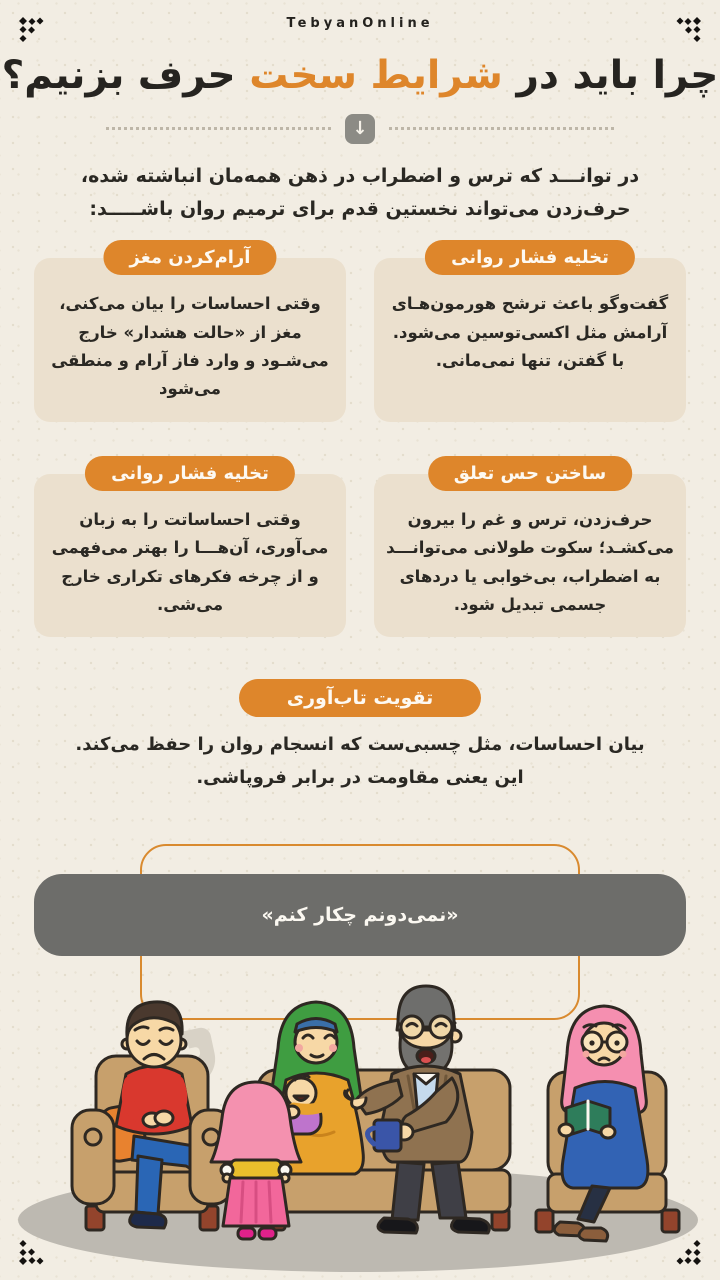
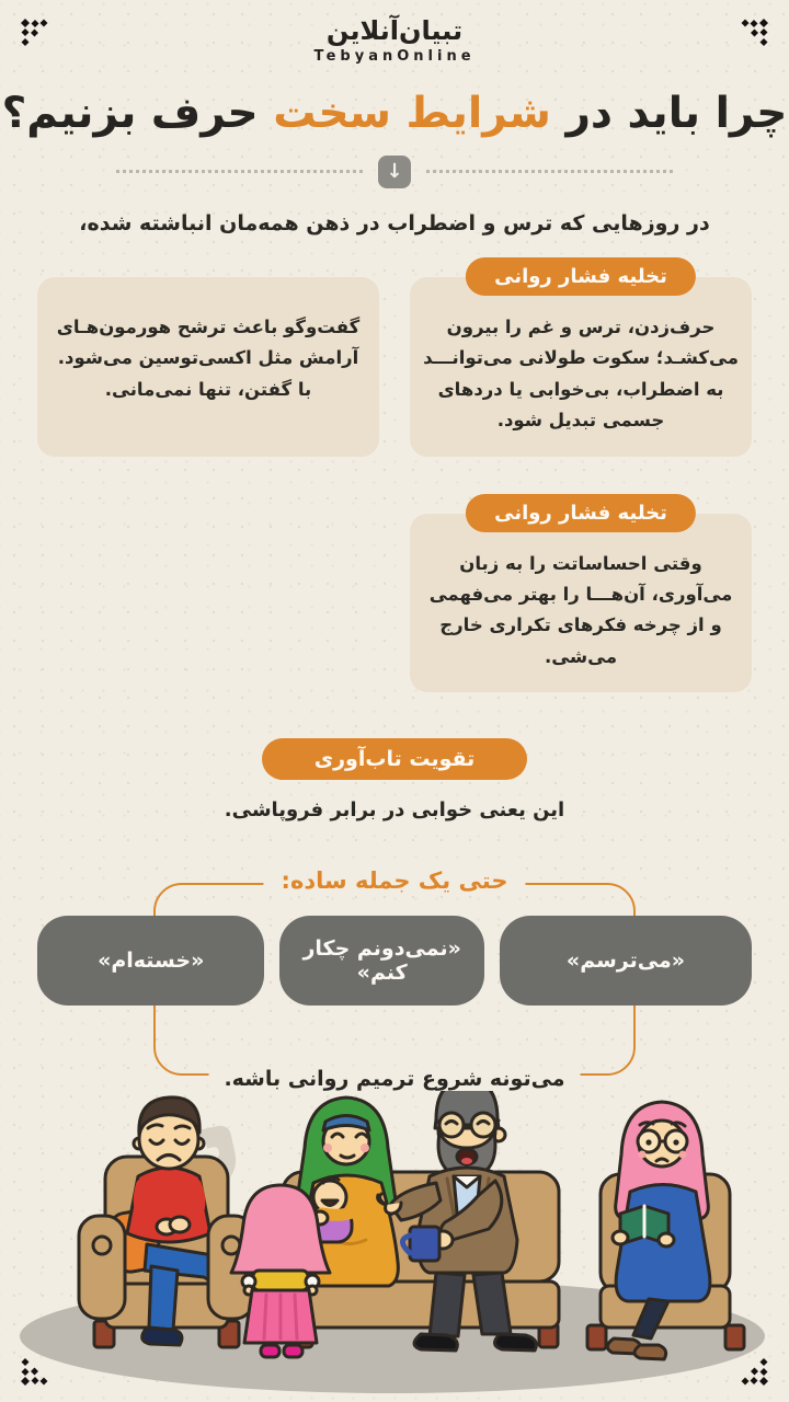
+ تبیان‌آنلاین
  TebyanOnline
  چرا باید در شرایط سخت حرف بزنیم؟
  ↓
- در توانـــد که ترس و اضطراب در ذهن همه‌مان انباشته شده،
+ در روزهایی که ترس و اضطراب در ذهن همه‌مان انباشته شده،
- حرفزدن می‌تواند نخستین قدم برای ترمیم روان باشـــــد:
  تخلیه فشار روانی
- گفت‌وگو باعث ترشح هورمون‌هـای آرامش مثل اکسی‌توسین می‌شود. با گفتن، تنها نمی‌مانی.
+ حرف‌زدن، ترس و غم را بیرون می‌کشـد؛ سکوت طولانی می‌توانـــد به اضطراب، بی‌خوابی یا دردهای جسمی تبدیل شود.
- آرام‌کردن مغز
- وقتی احساسات را بیان می‌کنی، مغز از «حالت هشدار» خارج می‌شـود و وارد فاز آرام و منطقی می‌شود
- ساختن حس تعلق
- حرف‌زدن، ترس و غم را بیرون می‌کشـد؛ سکوت طولانی می‌توانـــد به اضطراب، بی‌خوابی یا دردهای جسمی تبدیل شود.
+ گفت‌وگو باعث ترشح هورمون‌هـای آرامش مثل اکسی‌توسین می‌شود. با گفتن، تنها نمی‌مانی.
  تخلیه فشار روانی
  وقتی احساساتت را به زبان می‌آوری، آن‌هـــا را بهتر می‌فهمی و از چرخه فکرهای تکراری خارج میشی.
  تقویت تاب‌آوری
- بیان احساسات، مثل چسبی‌ست که انسجام روان را حفظ می‌کند.
- این یعنی مقاومت در برابر فروپاشی.
+ این یعنی خوابی در برابر فروپاشی.
+ حتی یک جمله ساده:
+ «می‌ترسم»
  «نمی‌دونم چکار کنم»
+ «خسته‌ام»
+ می‌تونه شروع ترمیم روانی باشه.
